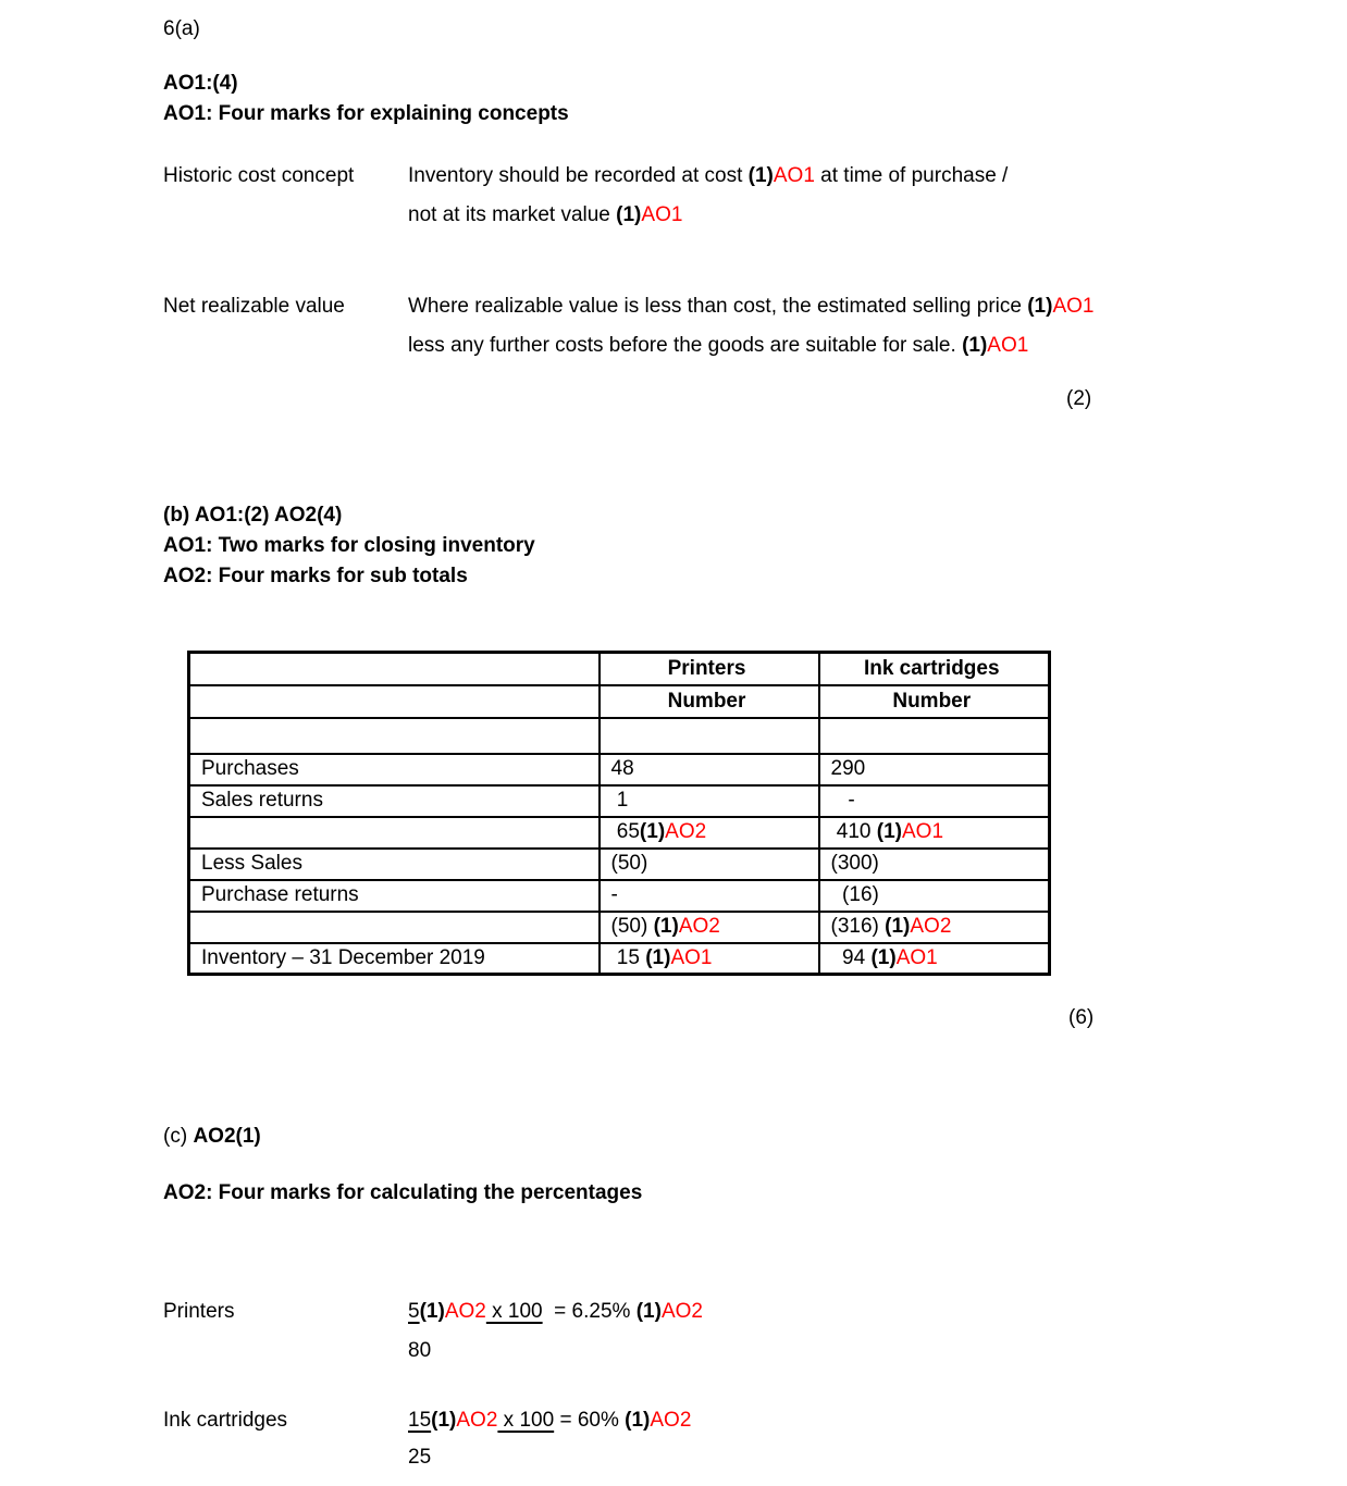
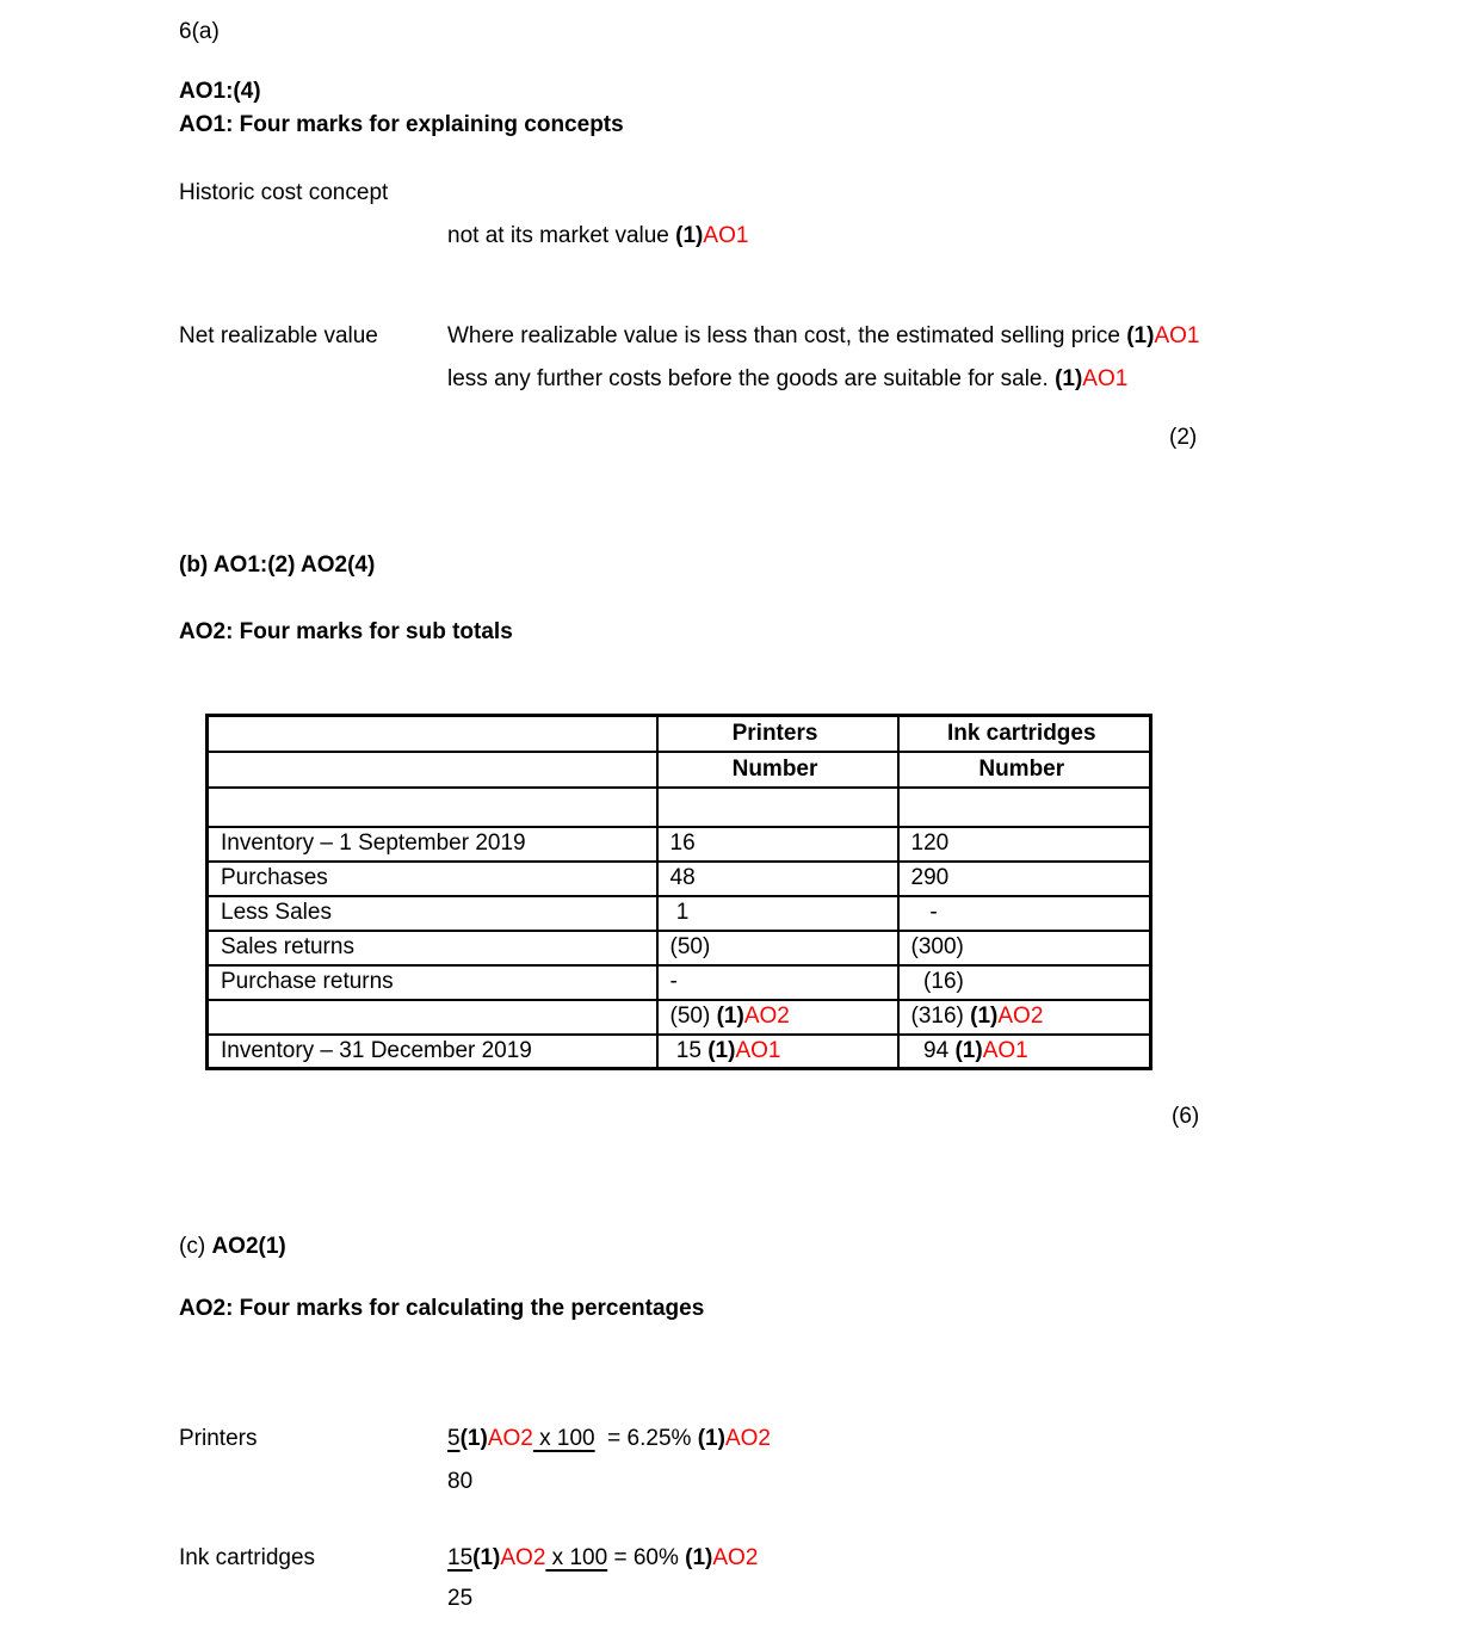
  6(a)
  AO1:(4)
  AO1: Four marks for explaining concepts
  Historic cost concept
- Inventory should be recorded at cost (1)AO1 at time of purchase /
  not at its market value (1)AO1
  Net realizable value
  Where realizable value is less than cost, the estimated selling price (1)AO1
  less any further costs before the goods are suitable for sale. (1)AO1
  (2)
  (b) AO1:(2) AO2(4)
- AO1: Two marks for closing inventory
  AO2: Four marks for sub totals
  	Printers	Ink cartridges
  	Number	Number
+ Inventory – 1 September 2019	16	120
  Purchases	48	290
- Sales returns	1	-
+ Less Sales	1	-
- 	65(1)AO2	410 (1)AO1
- Less Sales	(50)	(300)
+ Sales returns	(50)	(300)
  Purchase returns	-	(16)
  	(50) (1)AO2	(316) (1)AO2
  Inventory – 31 December 2019	15 (1)AO1	94 (1)AO1
  (6)
  (c) AO2(1)
  AO2: Four marks for calculating the percentages
  Printers
  5(1)AO2 x 100 = 6.25% (1)AO2
  80
  Ink cartridges
  15(1)AO2 x 100 = 60% (1)AO2
  25
